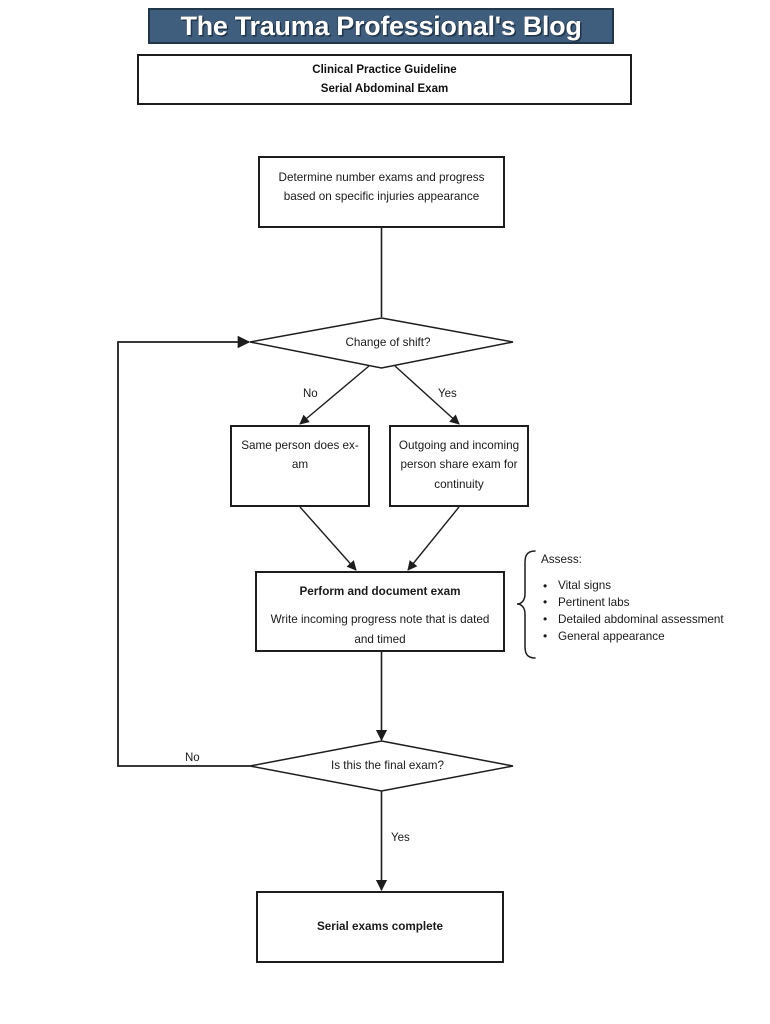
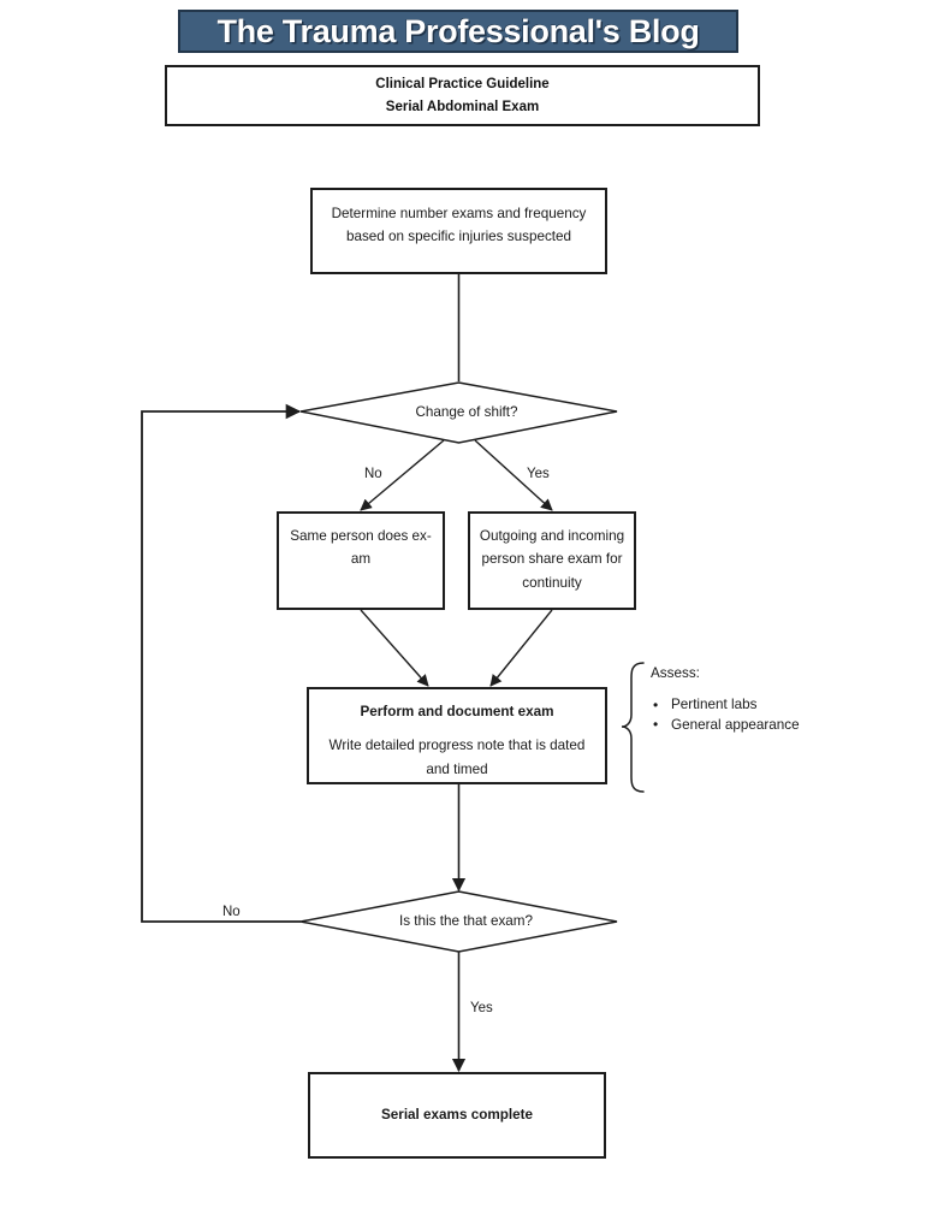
  The Trauma Professional's Blog
  Clinical Practice Guideline
  Serial Abdominal Exam
- Determine number exams and progress
+ Determine number exams and frequency
- based on specific injuries appearance
+ based on specific injuries suspected
  Change of shift?
  No
  Yes
  Same person does ex-
  am
  Outgoing and incoming
  person share exam for
  continuity
  Perform and document exam
- Write incoming progress note that is dated
+ Write detailed progress note that is dated
  and timed
  Assess:
- Vital signs
  Pertinent labs
- Detailed abdominal assessment
  General appearance
- Is this the final exam?
+ Is this the that exam?
  No
  Yes
  Serial exams complete
